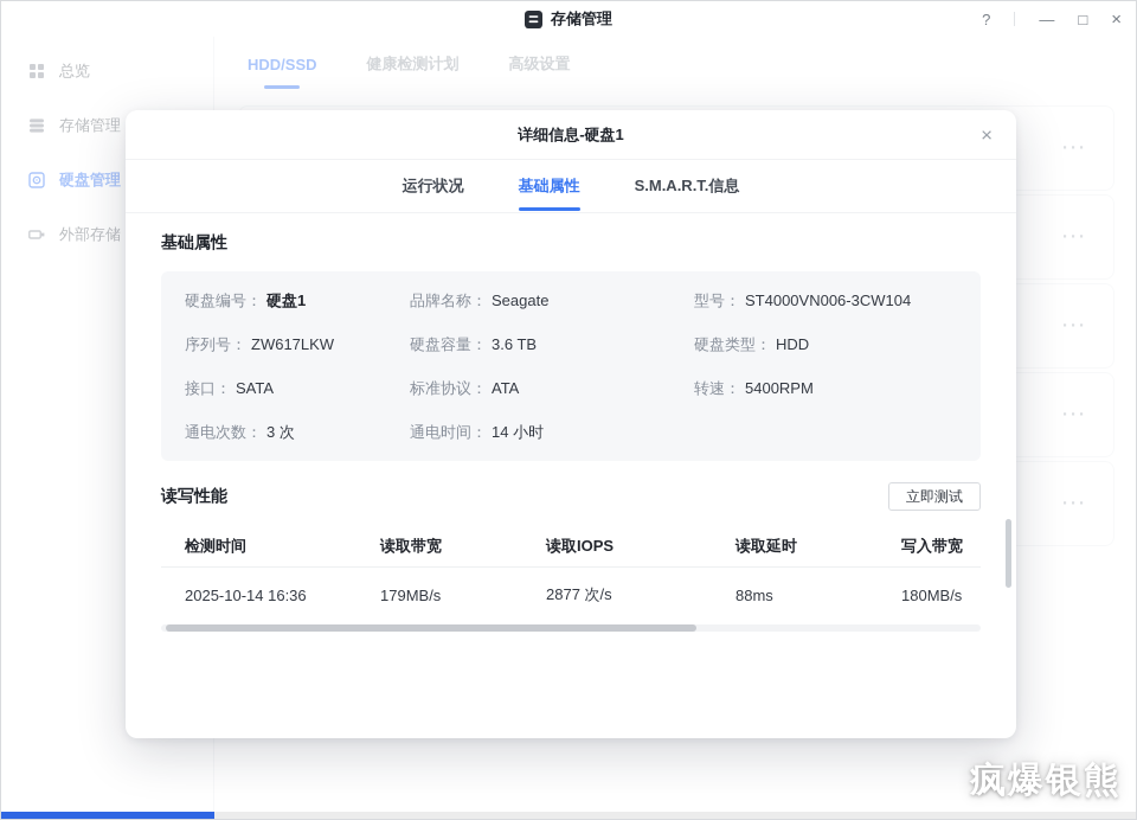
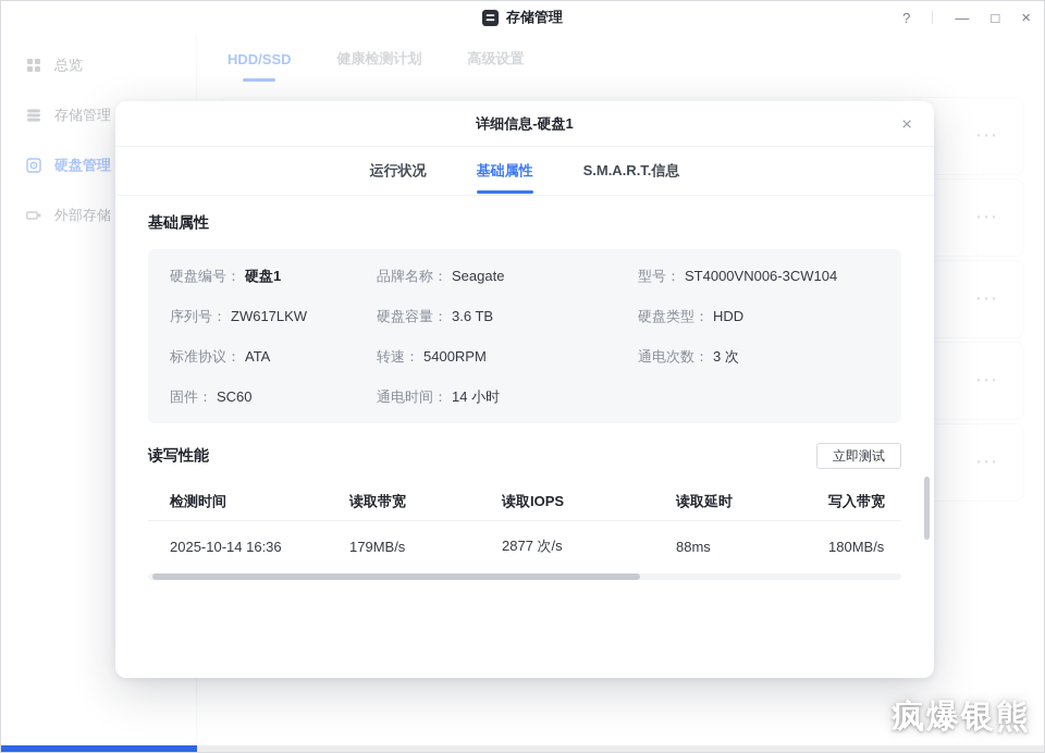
  存储管理
  ?
  —
  □
  ×
  总览
  存储管理
  硬盘管理
  外部存储
  HDD/SSD
  健康检测计划
  高级设置
  ···
  ···
  ···
  ···
  ···
  详细信息-硬盘1
  ×
  运行状况
  基础属性
  S.M.A.R.T.信息
  基础属性
  硬盘编号：
  硬盘1
  品牌名称：
  Seagate
  型号：
  ST4000VN006-3CW104
  序列号：
  ZW617LKW
  硬盘容量：
  3.6 TB
  硬盘类型：
  HDD
- 接口：
- SATA
  标准协议：
  ATA
  转速：
  5400RPM
  通电次数：
  3 次
+ 固件：
+ SC60
  通电时间：
  14 小时
  读写性能
  立即测试
  检测时间
  读取带宽
  读取IOPS
  读取延时
  写入带宽
  2025-10-14 16:36
  179MB/s
  2877 次/s
  88ms
  180MB/s
  疯爆银熊
